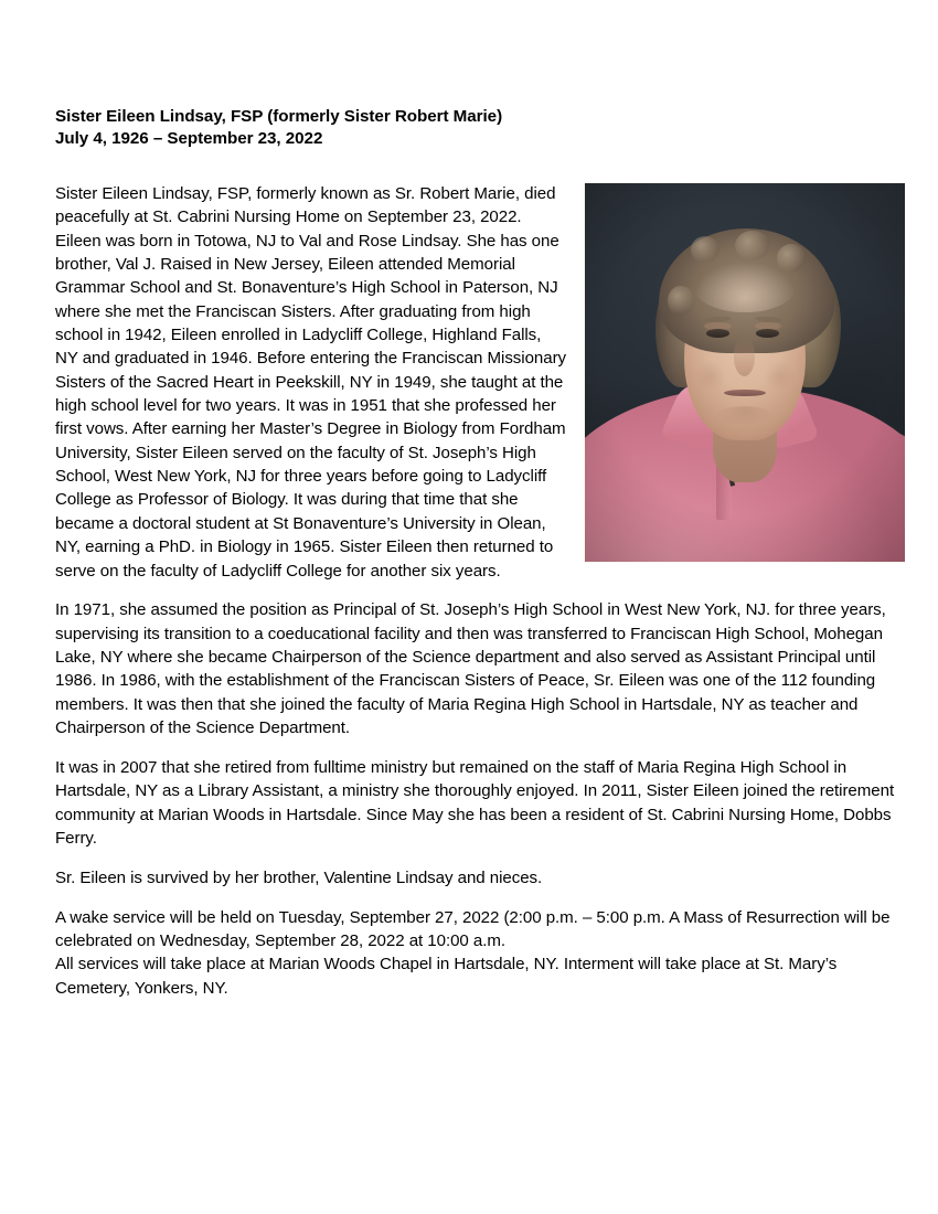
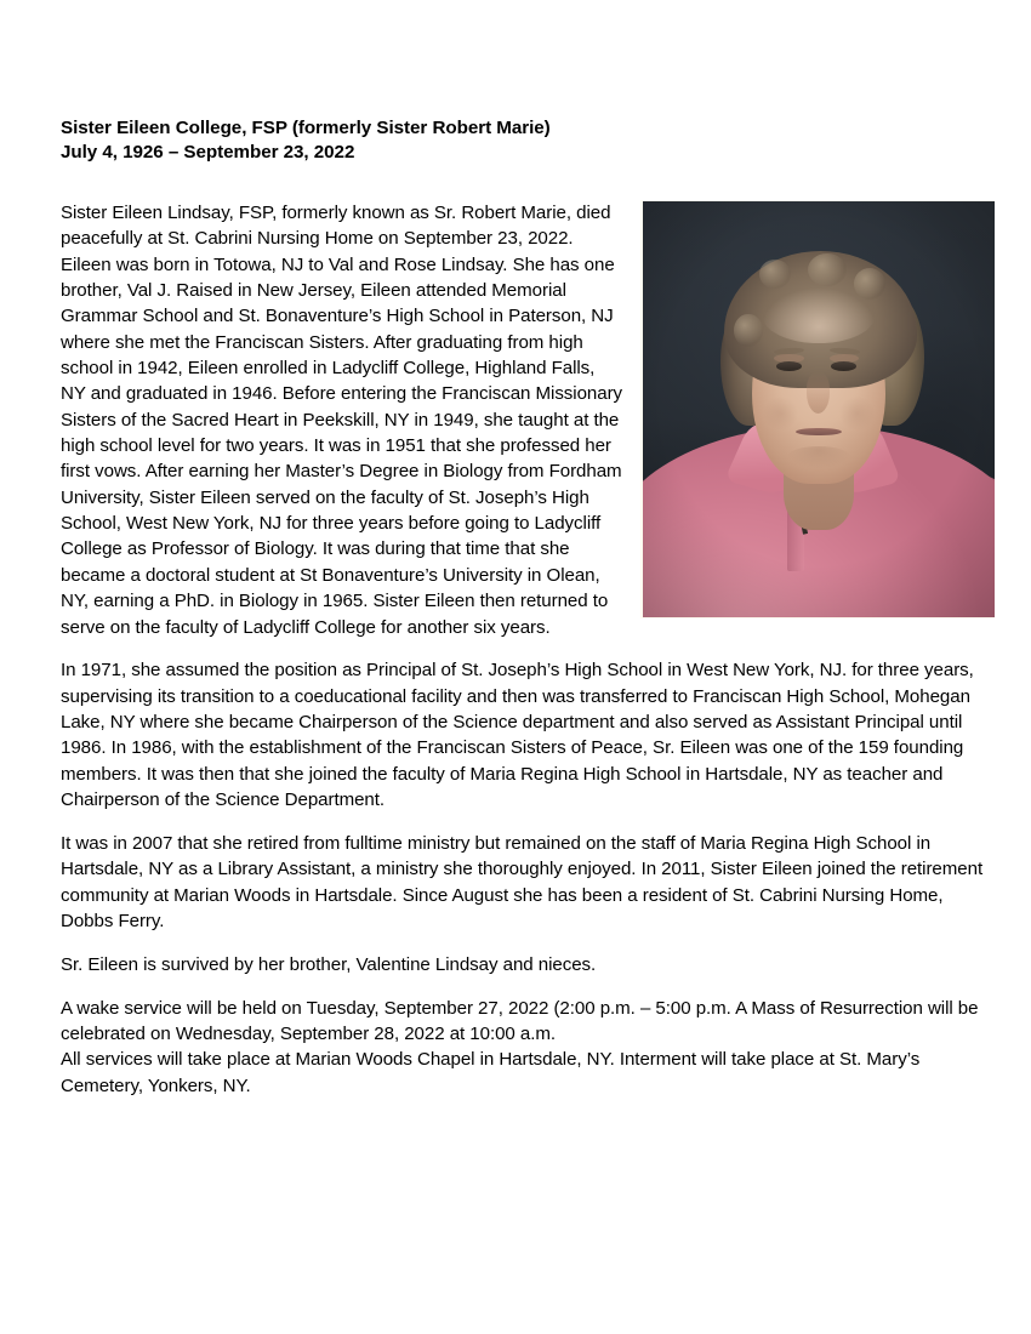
- Sister Eileen Lindsay, FSP (formerly Sister Robert Marie)
+ Sister Eileen College, FSP (formerly Sister Robert Marie)
  July 4, 1926 – September 23, 2022
  Sister Eileen Lindsay, FSP, formerly known as Sr. Robert Marie, died peacefully at St. Cabrini Nursing Home on September 23, 2022. Eileen was born in Totowa, NJ to Val and Rose Lindsay. She has one brother, Val J. Raised in New Jersey, Eileen attended Memorial Grammar School and St. Bonaventure’s High School in Paterson, NJ where she met the Franciscan Sisters. After graduating from high school in 1942, Eileen enrolled in Ladycliff College, Highland Falls, NY and graduated in 1946. Before entering the Franciscan Missionary Sisters of the Sacred Heart in Peekskill, NY in 1949, she taught at the high school level for two years. It was in 1951 that she professed her first vows. After earning her Master’s Degree in Biology from Fordham University, Sister Eileen served on the faculty of St. Joseph’s High School, West New York, NJ for three years before going to Ladycliff College as Professor of Biology. It was during that time that she became a doctoral student at St Bonaventure’s University in Olean, NY, earning a PhD. in Biology in 1965. Sister Eileen then returned to serve on the faculty of Ladycliff College for another six years.
- In 1971, she assumed the position as Principal of St. Joseph’s High School in West New York, NJ. for three years, supervising its transition to a coeducational facility and then was transferred to Franciscan High School, Mohegan Lake, NY where she became Chairperson of the Science department and also served as Assistant Principal until 1986. In 1986, with the establishment of the Franciscan Sisters of Peace, Sr. Eileen was one of the 112 founding members. It was then that she joined the faculty of Maria Regina High School in Hartsdale, NY as teacher and Chairperson of the Science Department.
+ In 1971, she assumed the position as Principal of St. Joseph’s High School in West New York, NJ. for three years, supervising its transition to a coeducational facility and then was transferred to Franciscan High School, Mohegan Lake, NY where she became Chairperson of the Science department and also served as Assistant Principal until 1986. In 1986, with the establishment of the Franciscan Sisters of Peace, Sr. Eileen was one of the 159 founding members. It was then that she joined the faculty of Maria Regina High School in Hartsdale, NY as teacher and Chairperson of the Science Department.
- It was in 2007 that she retired from fulltime ministry but remained on the staff of Maria Regina High School in Hartsdale, NY as a Library Assistant, a ministry she thoroughly enjoyed. In 2011, Sister Eileen joined the retirement community at Marian Woods in Hartsdale. Since May she has been a resident of St. Cabrini Nursing Home, Dobbs Ferry.
+ It was in 2007 that she retired from fulltime ministry but remained on the staff of Maria Regina High School in Hartsdale, NY as a Library Assistant, a ministry she thoroughly enjoyed. In 2011, Sister Eileen joined the retirement community at Marian Woods in Hartsdale. Since August she has been a resident of St. Cabrini Nursing Home, Dobbs Ferry.
  Sr. Eileen is survived by her brother, Valentine Lindsay and nieces.
  A wake service will be held on Tuesday, September 27, 2022 (2:00 p.m. – 5:00 p.m. A Mass of Resurrection will be celebrated on Wednesday, September 28, 2022 at 10:00 a.m.
  All services will take place at Marian Woods Chapel in Hartsdale, NY. Interment will take place at St. Mary’s Cemetery, Yonkers, NY.
